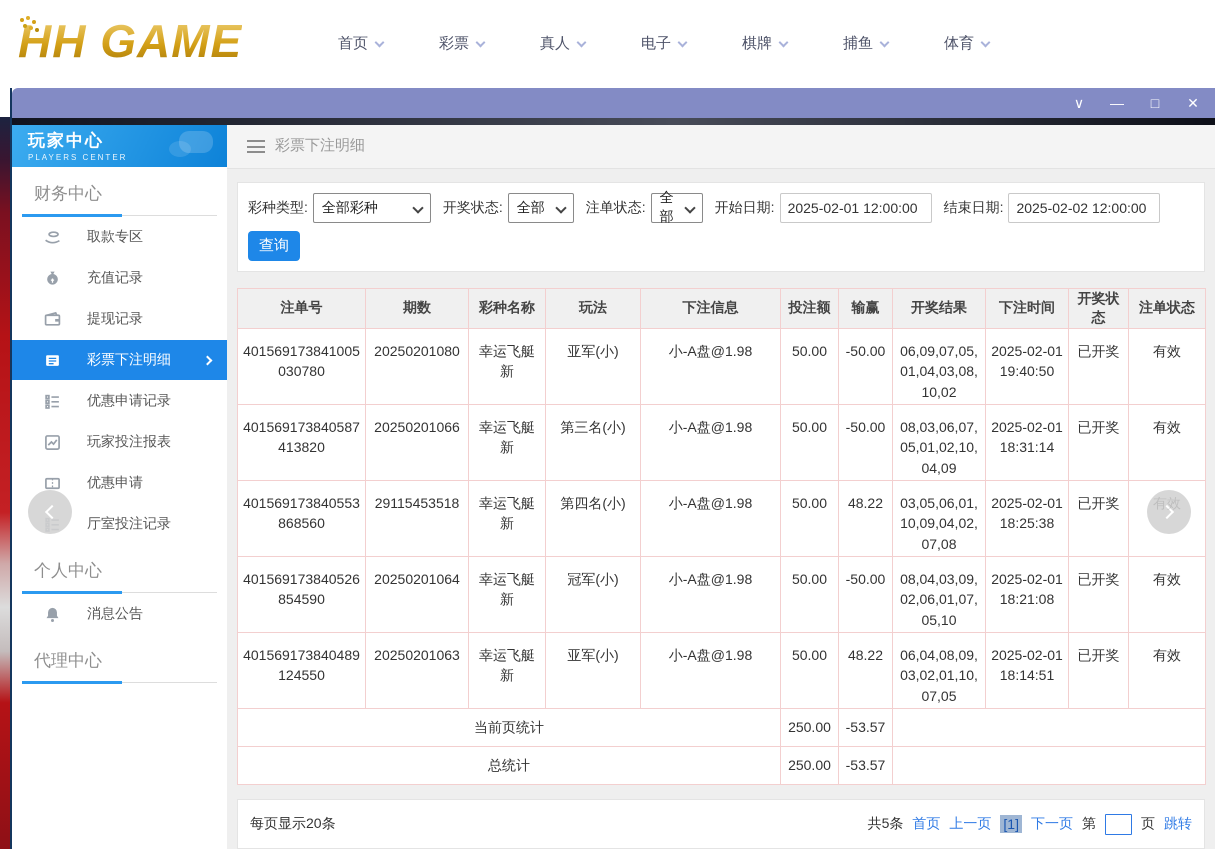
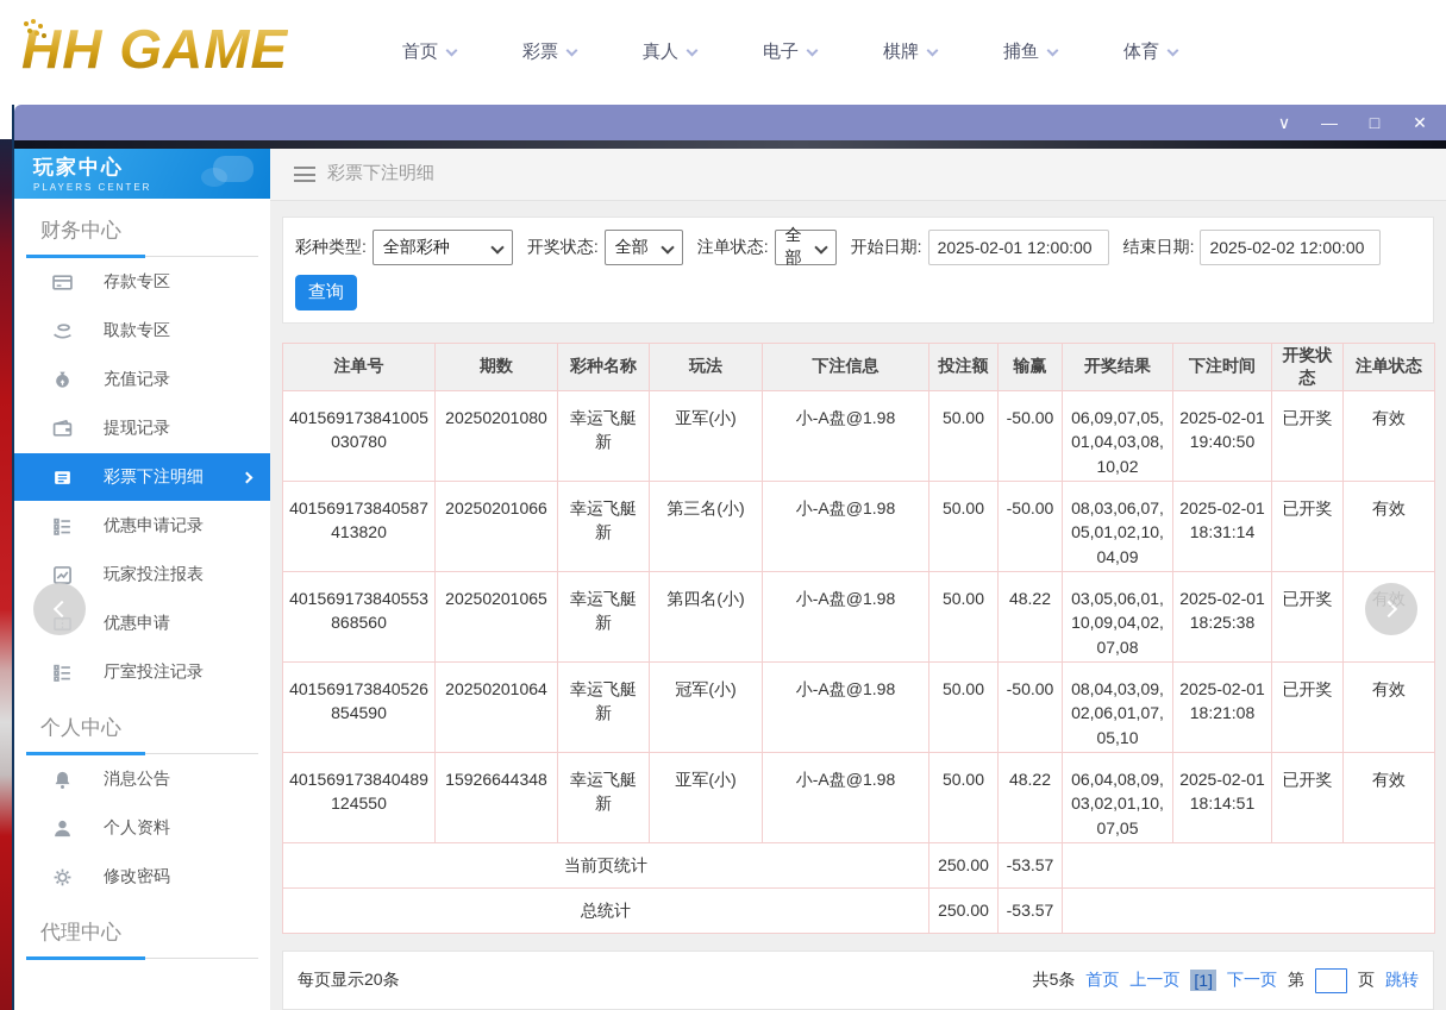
  HH GAME
  首页
  彩票
  真人
  电子
  棋牌
  捕鱼
  体育
  ∨
  —
  □
  ✕
  玩家中心
  PLAYERS CENTER
  财务中心
+ 存款专区
  取款专区
  充值记录
  提现记录
  彩票下注明细
  优惠申请记录
  玩家投注报表
  优惠申请
  厅室投注记录
  个人中心
  消息公告
+ 个人资料
+ 修改密码
  代理中心
  彩票下注明细
  彩种类型:
  全部彩种
  开奖状态:
  全部
  注单状态:
  全部
  开始日期:
  2025-02-01 12:00:00
  结束日期:
  2025-02-02 12:00:00
  查询
  注单号	期数	彩种名称	玩法	下注信息	投注额	输赢	开奖结果	下注时间	开奖状态	注单状态
  401569173841005030780	20250201080	幸运飞艇新	亚军(小)	小-A盘@1.98	50.00	-50.00	06,09,07,05,01,04,03,08,10,02	2025-02-01 19:40:50	已开奖	有效
  401569173840587413820	20250201066	幸运飞艇新	第三名(小)	小-A盘@1.98	50.00	-50.00	08,03,06,07,05,01,02,10,04,09	2025-02-01 18:31:14	已开奖	有效
- 401569173840553868560	29115453518	幸运飞艇新	第四名(小)	小-A盘@1.98	50.00	48.22	03,05,06,01,10,09,04,02,07,08	2025-02-01 18:25:38	已开奖	有效
+ 401569173840553868560	20250201065	幸运飞艇新	第四名(小)	小-A盘@1.98	50.00	48.22	03,05,06,01,10,09,04,02,07,08	2025-02-01 18:25:38	已开奖	有效
  401569173840526854590	20250201064	幸运飞艇新	冠军(小)	小-A盘@1.98	50.00	-50.00	08,04,03,09,02,06,01,07,05,10	2025-02-01 18:21:08	已开奖	有效
- 401569173840489124550	20250201063	幸运飞艇新	亚军(小)	小-A盘@1.98	50.00	48.22	06,04,08,09,03,02,01,10,07,05	2025-02-01 18:14:51	已开奖	有效
+ 401569173840489124550	15926644348	幸运飞艇新	亚军(小)	小-A盘@1.98	50.00	48.22	06,04,08,09,03,02,01,10,07,05	2025-02-01 18:14:51	已开奖	有效
  当前页统计	250.00	-53.57
  总统计	250.00	-53.57
  每页显示20条
  共5条
  首页
  上一页
  [1]
  下一页
  第
  页
  跳转
